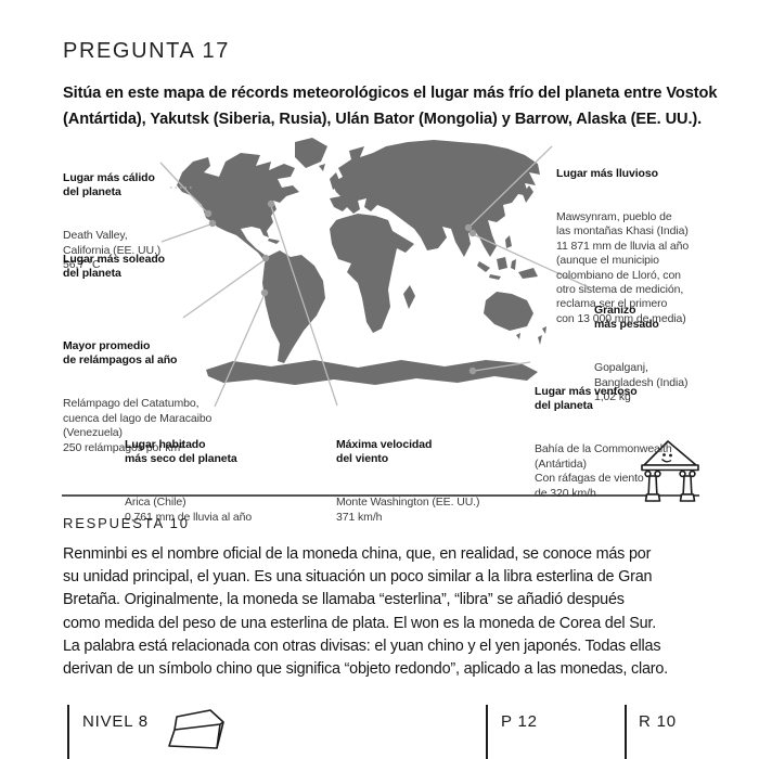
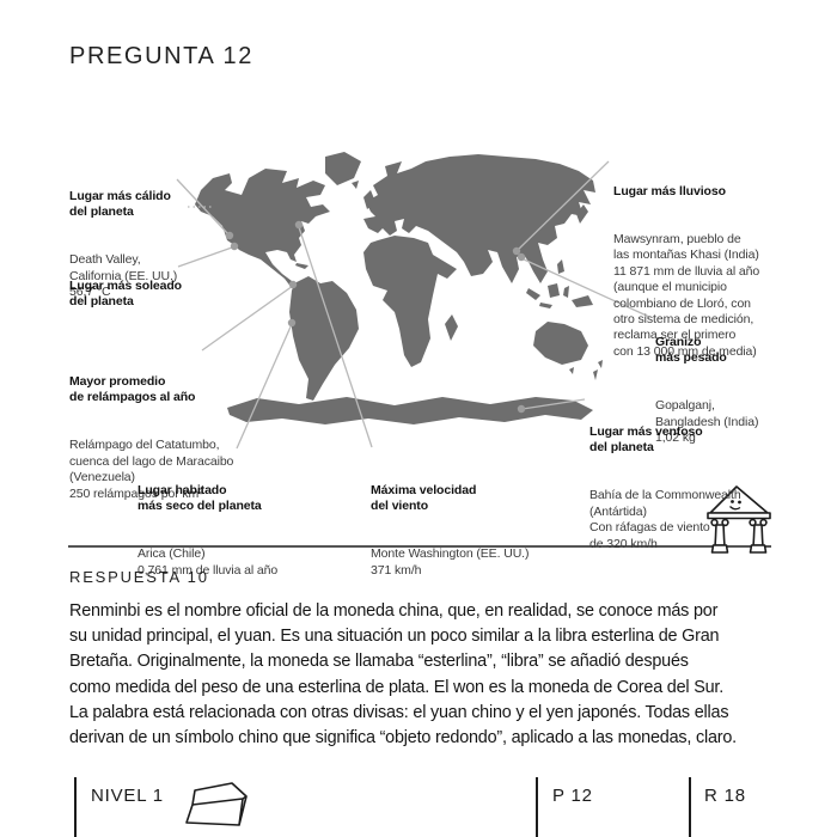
- PREGUNTA 17
+ PREGUNTA 12
- Sitúa en este mapa de récords meteorológicos el lugar más frío del planeta entre Vostok
- (Antártida), Yakutsk (Siberia, Rusia), Ulán Bator (Mongolia) y Barrow, Alaska (EE. UU.).
  Lugar más cálido
  del planeta
  Death Valley,
  California (EE. UU.)
  56,7 °C
  Lugar más soleado
  del planeta
  Mayor promedio
  de relámpagos al año
  Relámpago del Catatumbo,
  cuenca del lago de Maracaibo
  (Venezuela)
  250 relámpagos por km²
  Lugar habitado
  más seco del planeta
  Arica (Chile)
  0,761 mm de lluvia al año
  Máxima velocidad
  del viento
  Monte Washington (EE. UU.)
  371 km/h
  Lugar más lluvioso
  Mawsynram, pueblo de
  las montañas Khasi (India)
  11 871 mm de lluvia al año
  (aunque el municipio
  colombiano de Lloró, con
  otro sistema de medición,
  reclama ser el primero
  con 13 000 mm de media)
  Granizo
  más pesado
  Gopalganj,
  Bangladesh (India)
  1,02 kg
  Lugar más ventoso
  del planeta
  Bahía de la Commonwealth
  (Antártida)
  Con ráfagas de viento
  de 320 km/h
  RESPUESTA 10
  Renminbi es el nombre oficial de la moneda china, que, en realidad, se conoce más por
  su unidad principal, el yuan. Es una situación un poco similar a la libra esterlina de Gran
  Bretaña. Originalmente, la moneda se llamaba “esterlina”, “libra” se añadió después
  como medida del peso de una esterlina de plata. El won es la moneda de Corea del Sur.
  La palabra está relacionada con otras divisas: el yuan chino y el yen japonés. Todas ellas
  derivan de un símbolo chino que significa “objeto redondo”, aplicado a las monedas, claro.
- NIVEL 8
+ NIVEL 1
  P 12
- R 10
+ R 18
